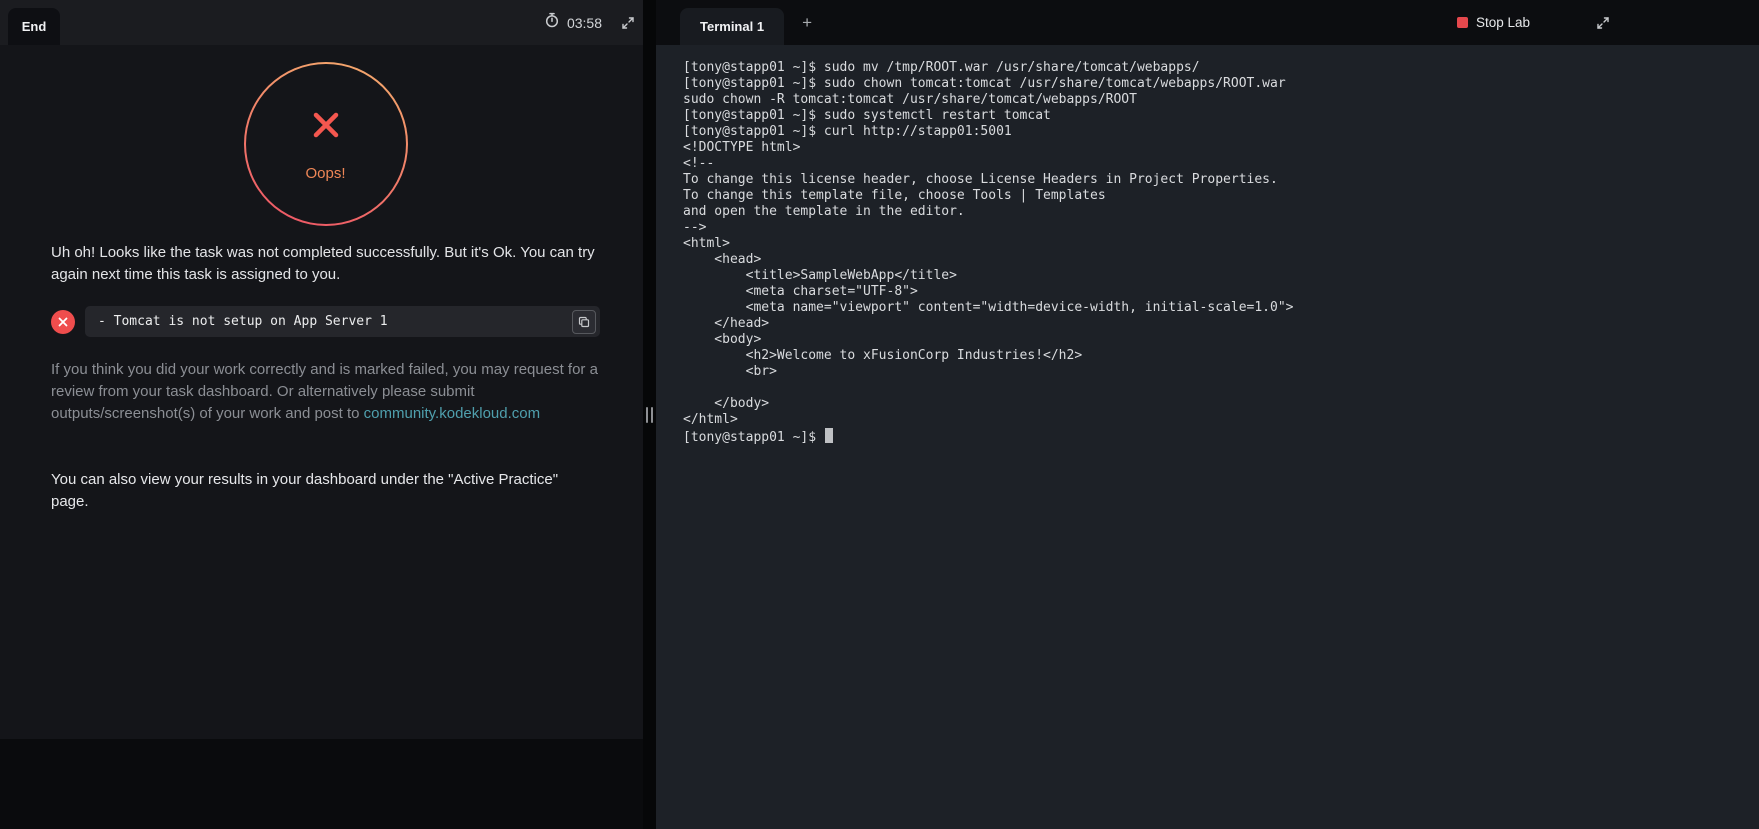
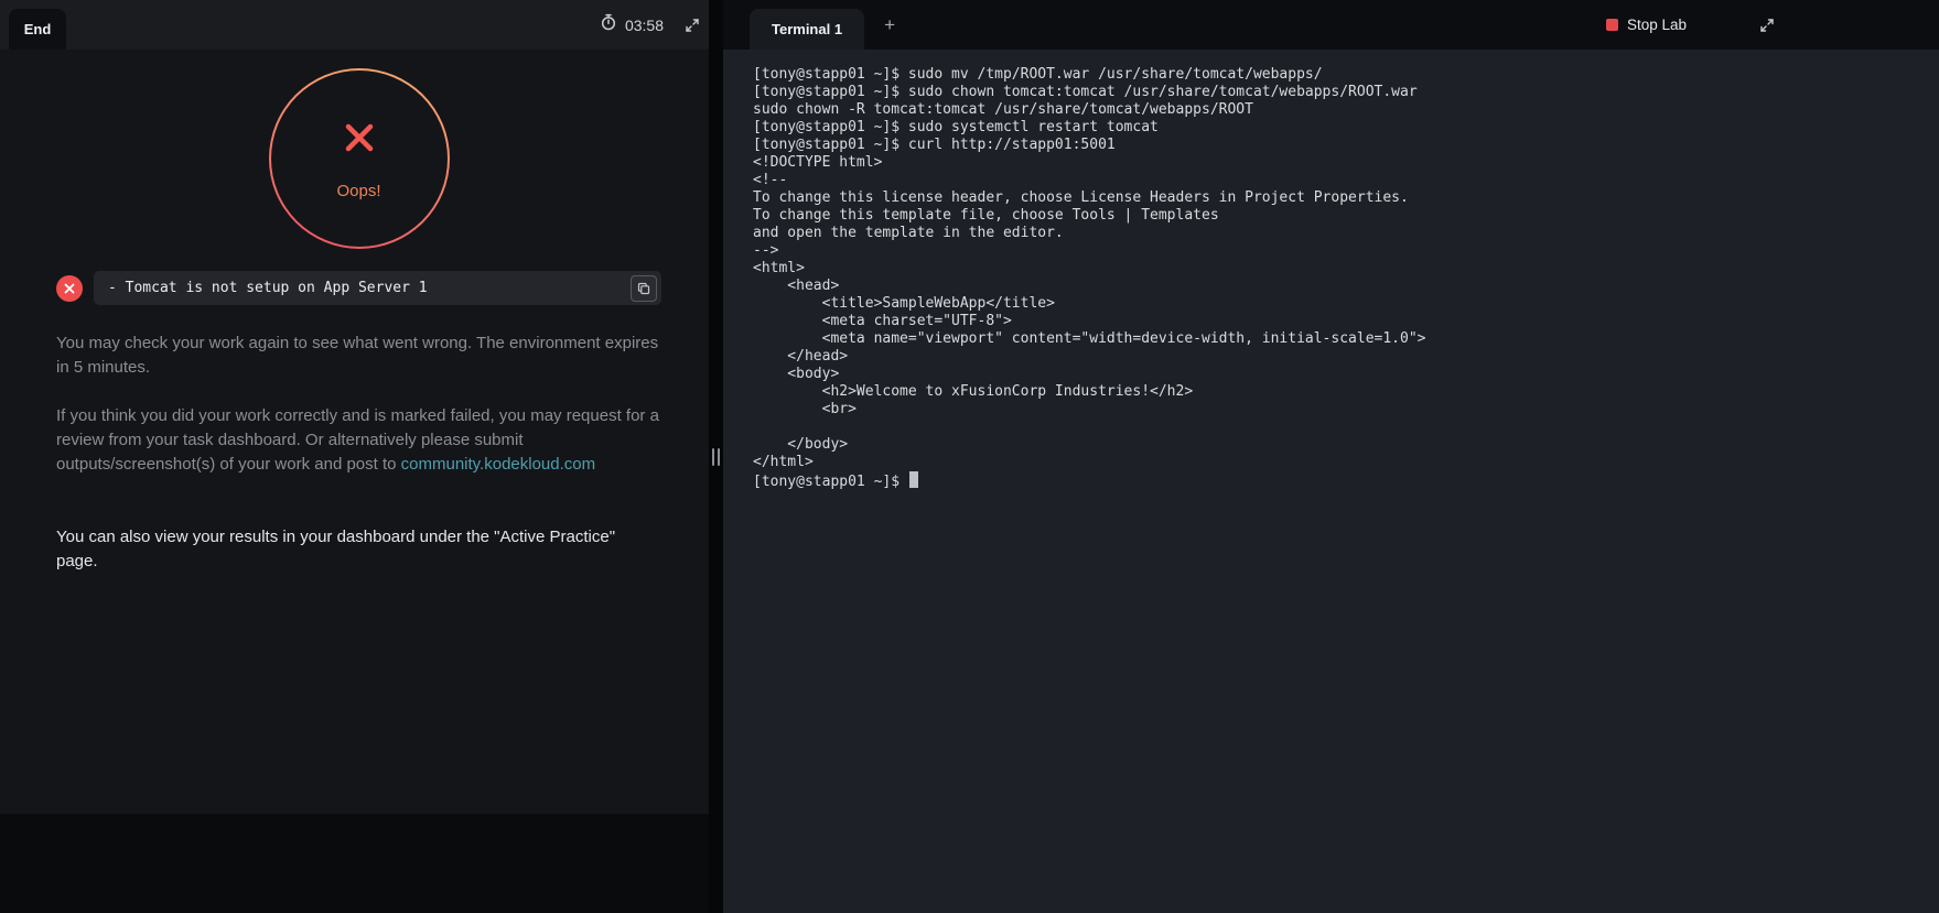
  End
  03:58
  Oops!
- Uh oh! Looks like the task was not completed successfully. But it's Ok. You can try again next time this task is assigned to you.
  - Tomcat is not setup on App Server 1
+ You may check your work again to see what went wrong. The environment expires in 5 minutes.
  If you think you did your work correctly and is marked failed, you may request for a review from your task dashboard. Or alternatively please submit outputs/screenshot(s) of your work and post to community.kodekloud.com
  You can also view your results in your dashboard under the "Active Practice" page.
  Terminal 1
  +
  Stop Lab
  [tony@stapp01 ~]$ sudo mv /tmp/ROOT.war /usr/share/tomcat/webapps/
  [tony@stapp01 ~]$ sudo chown tomcat:tomcat /usr/share/tomcat/webapps/ROOT.war
  sudo chown -R tomcat:tomcat /usr/share/tomcat/webapps/ROOT
  [tony@stapp01 ~]$ sudo systemctl restart tomcat
  [tony@stapp01 ~]$ curl http://stapp01:5001
  <!DOCTYPE html>
  <!--
  To change this license header, choose License Headers in Project Properties.
  To change this template file, choose Tools | Templates
  and open the template in the editor.
  -->
  <html>
  <head>
  <title>SampleWebApp</title>
  <meta charset="UTF-8">
  <meta name="viewport" content="width=device-width, initial-scale=1.0">
  </head>
  <body>
  <h2>Welcome to xFusionCorp Industries!</h2>
  <br>
  </body>
  </html>
  [tony@stapp01 ~]$
